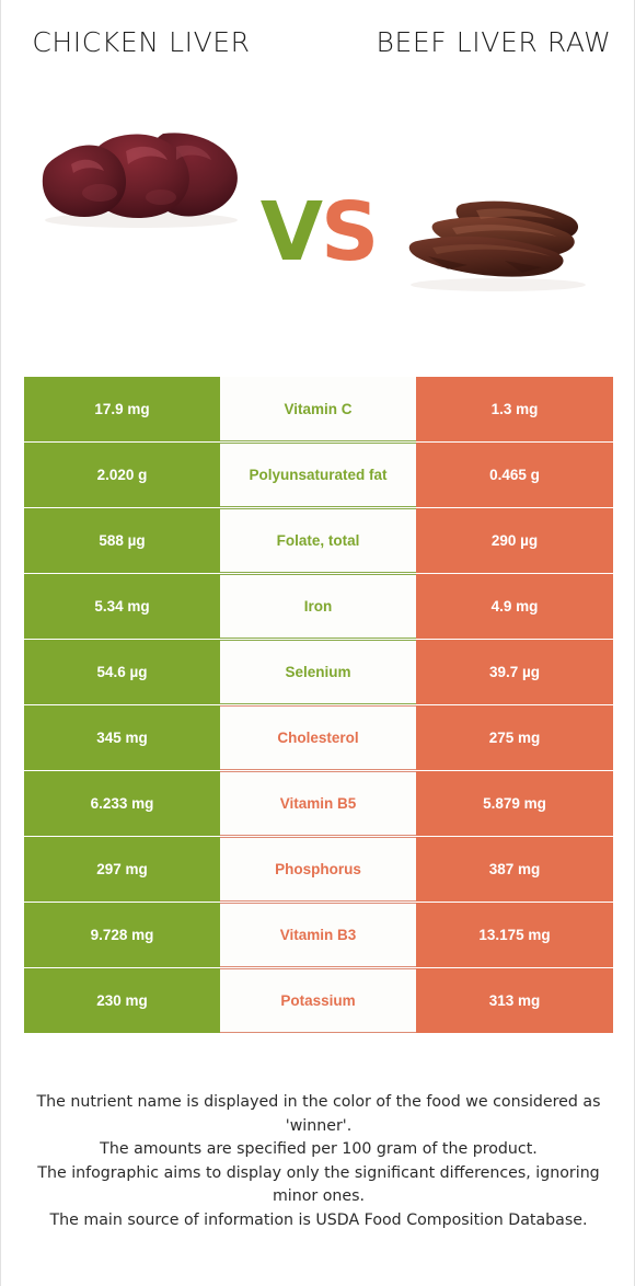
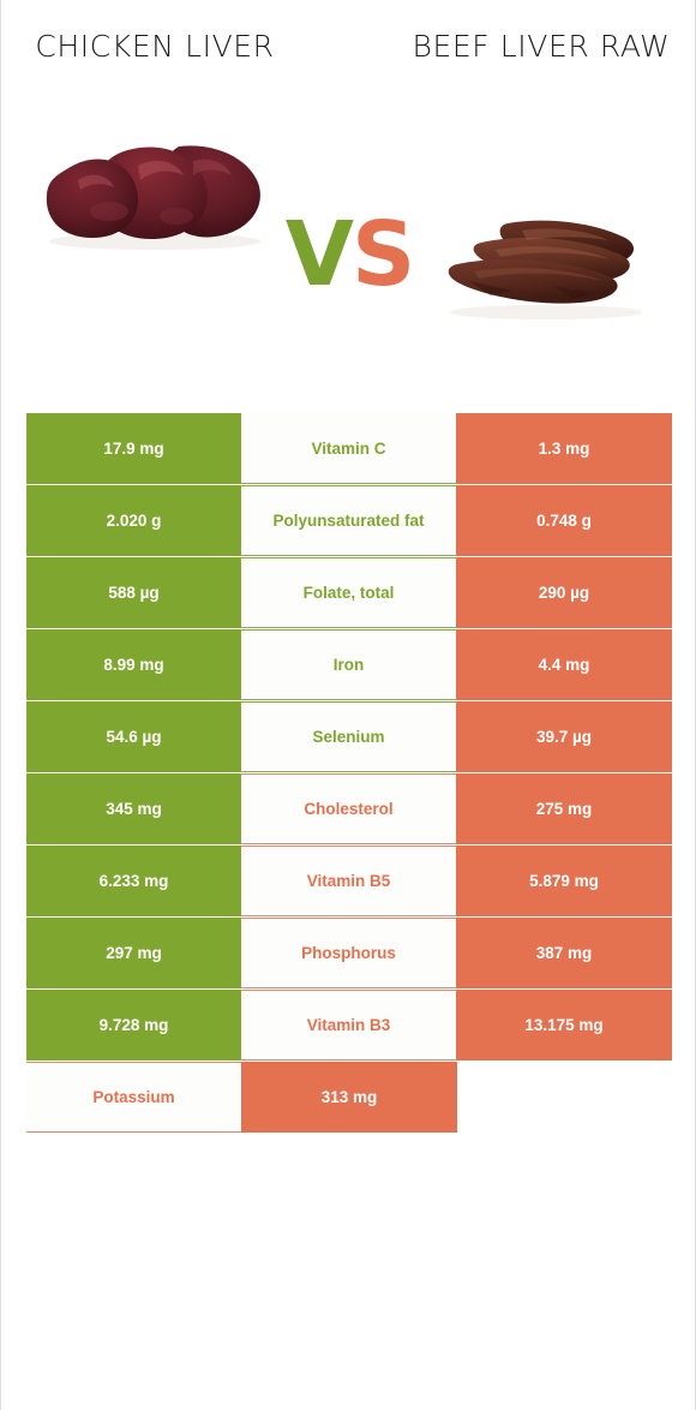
  CHICKEN LIVER
  BEEF LIVER RAW
  VS
  17.9 mg
  Vitamin C
  1.3 mg
  2.020 g
  Polyunsaturated fat
- 0.465 g
+ 0.748 g
  588 µg
  Folate, total
  290 µg
- 5.34 mg
+ 8.99 mg
  Iron
- 4.9 mg
+ 4.4 mg
  54.6 µg
  Selenium
  39.7 µg
  345 mg
  Cholesterol
  275 mg
  6.233 mg
  Vitamin B5
  5.879 mg
  297 mg
  Phosphorus
  387 mg
  9.728 mg
  Vitamin B3
  13.175 mg
- 230 mg
  Potassium
  313 mg
- The nutrient name is displayed in the color of the food we considered as 'winner'.
- The amounts are specified per 100 gram of the product.
- The infographic aims to display only the significant differences, ignoring minor ones.
- The main source of information is USDA Food Composition Database.
